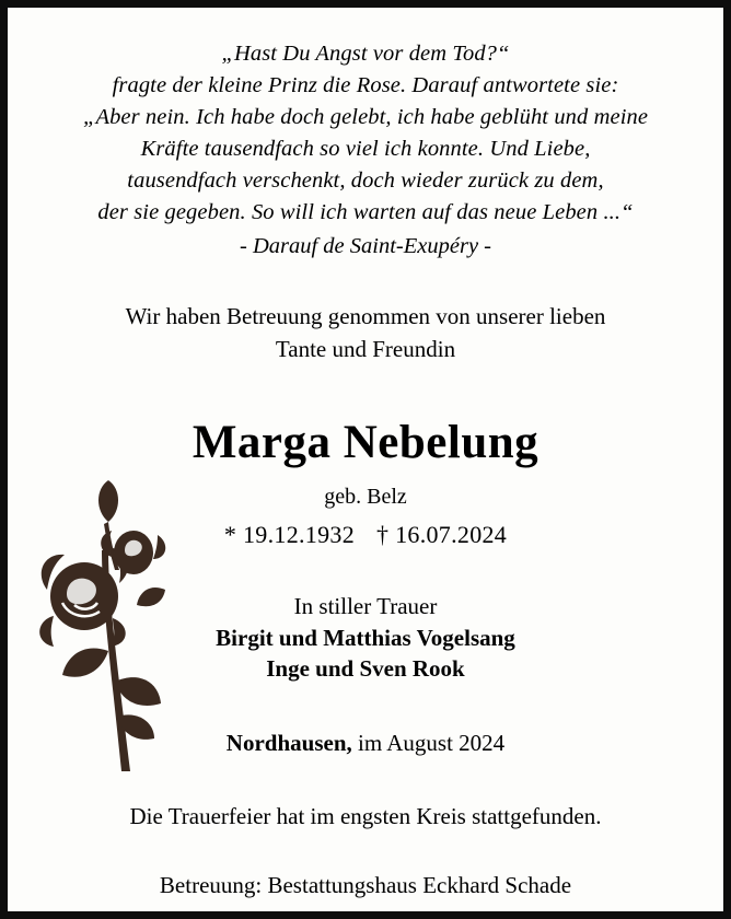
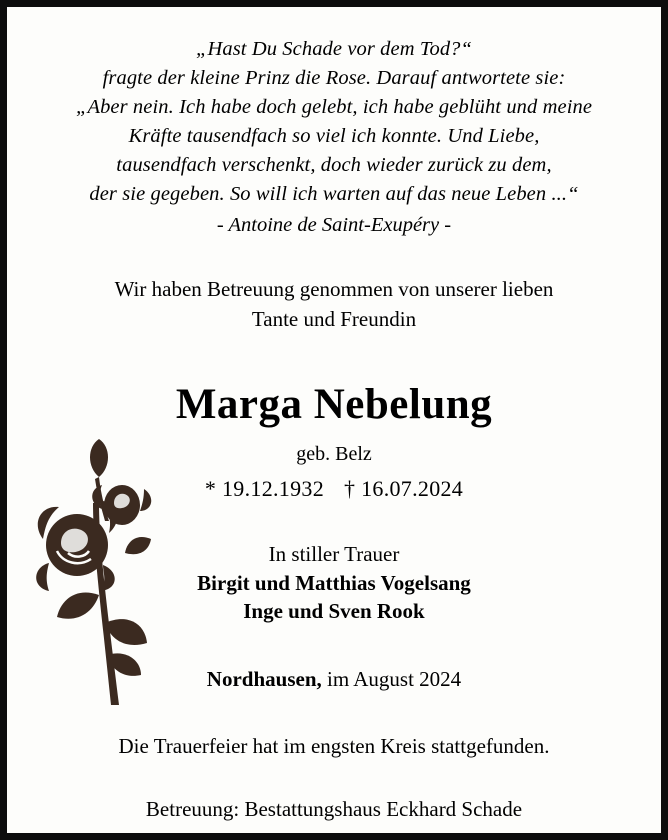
- „Hast Du Angst vor dem Tod?“
+ „Hast Du Schade vor dem Tod?“
  fragte der kleine Prinz die Rose. Darauf antwortete sie:
  „Aber nein. Ich habe doch gelebt, ich habe geblüht und meine
  Kräfte tausendfach so viel ich konnte. Und Liebe,
  tausendfach verschenkt, doch wieder zurück zu dem,
  der sie gegeben. So will ich warten auf das neue Leben ...“
- - Darauf de Saint-Exupéry -
+ - Antoine de Saint-Exupéry -
  Wir haben Betreuung genommen von unserer lieben
  Tante und Freundin
  Marga Nebelung
  geb. Belz
  * 19.12.1932 † 16.07.2024
  In stiller Trauer
  Birgit und Matthias Vogelsang
  Inge und Sven Rook
  Nordhausen, im August 2024
  Die Trauerfeier hat im engsten Kreis stattgefunden.
  Betreuung: Bestattungshaus Eckhard Schade
